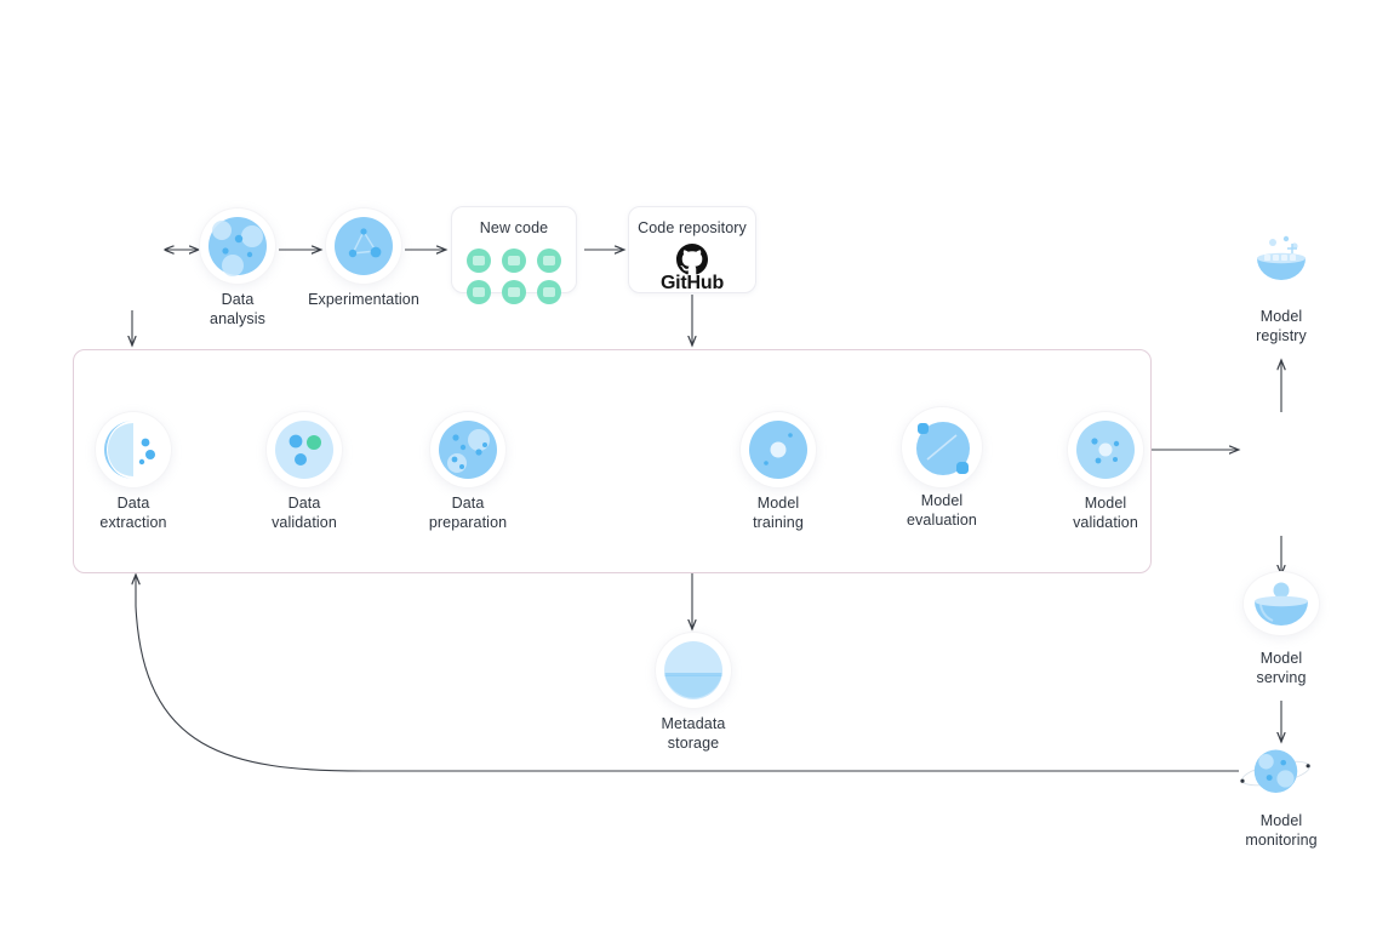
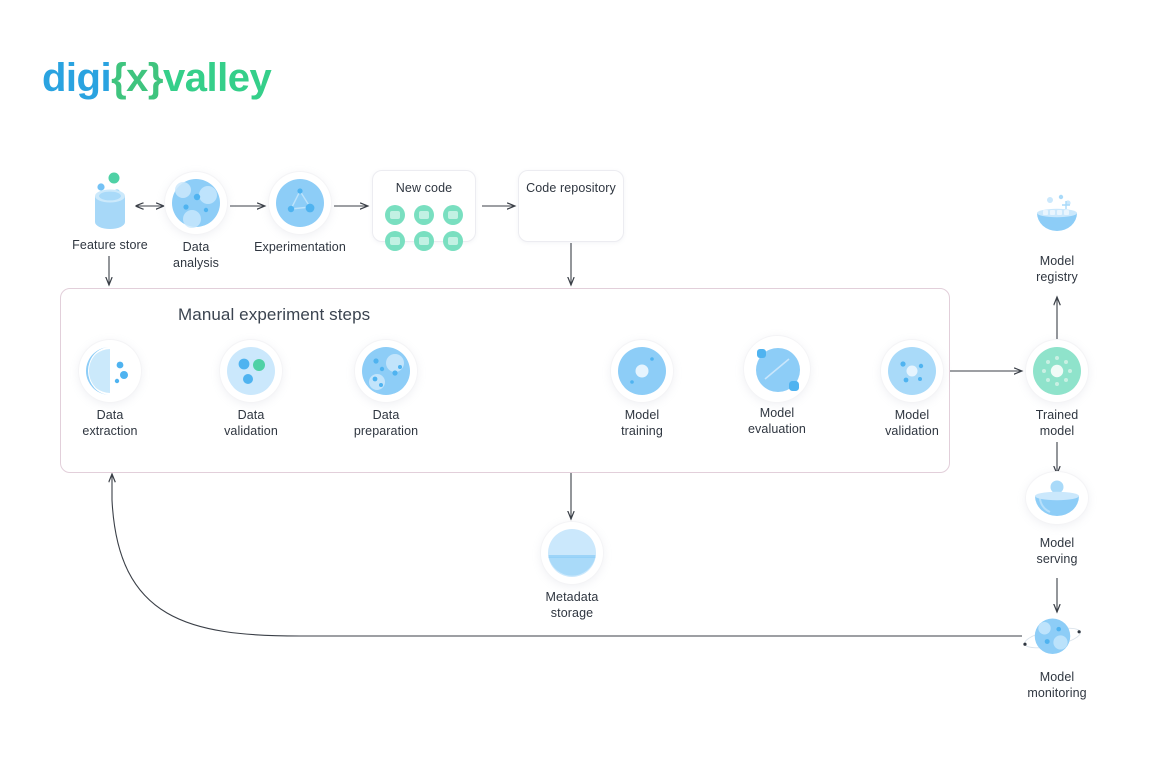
+ digi{x}valley
+ Manual experiment steps
+ Feature store
  Data
  analysis
  Experimentation
  New code
  Code repository
- GitHub
  Data
  extraction
  Data
  validation
  Data
  preparation
  Model
  training
  Model
  evaluation
  Model
  validation
  Model
  registry
+ Trained
+ model
  Model
  serving
  Model
  monitoring
  Metadata
  storage
